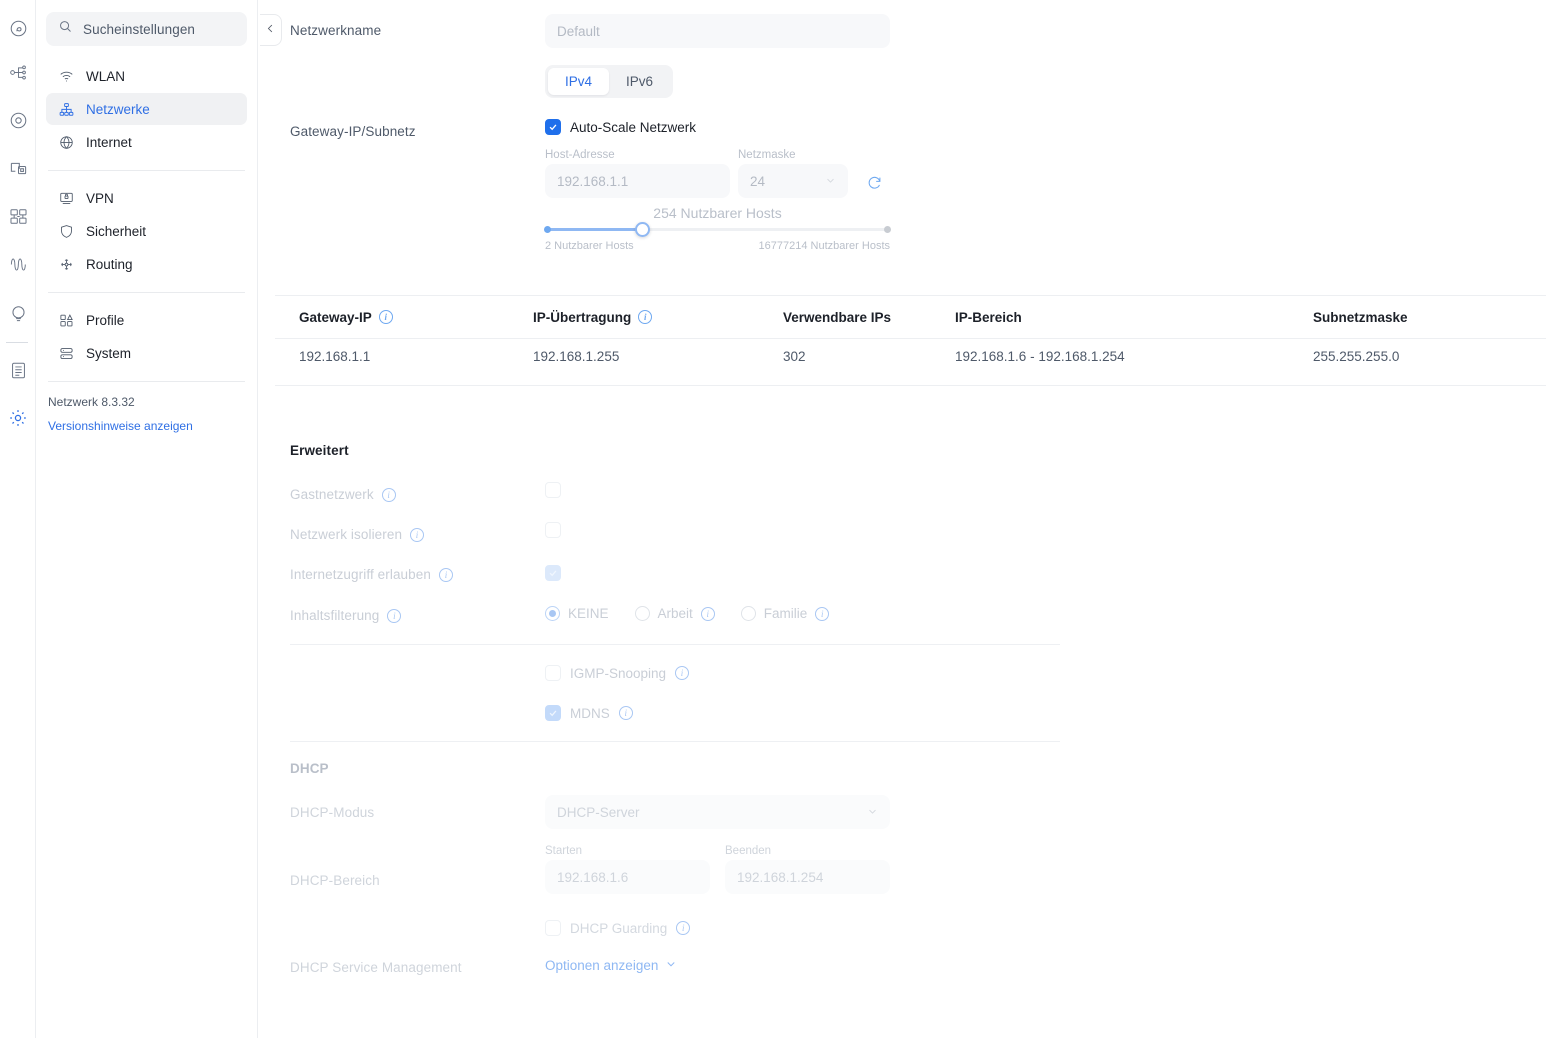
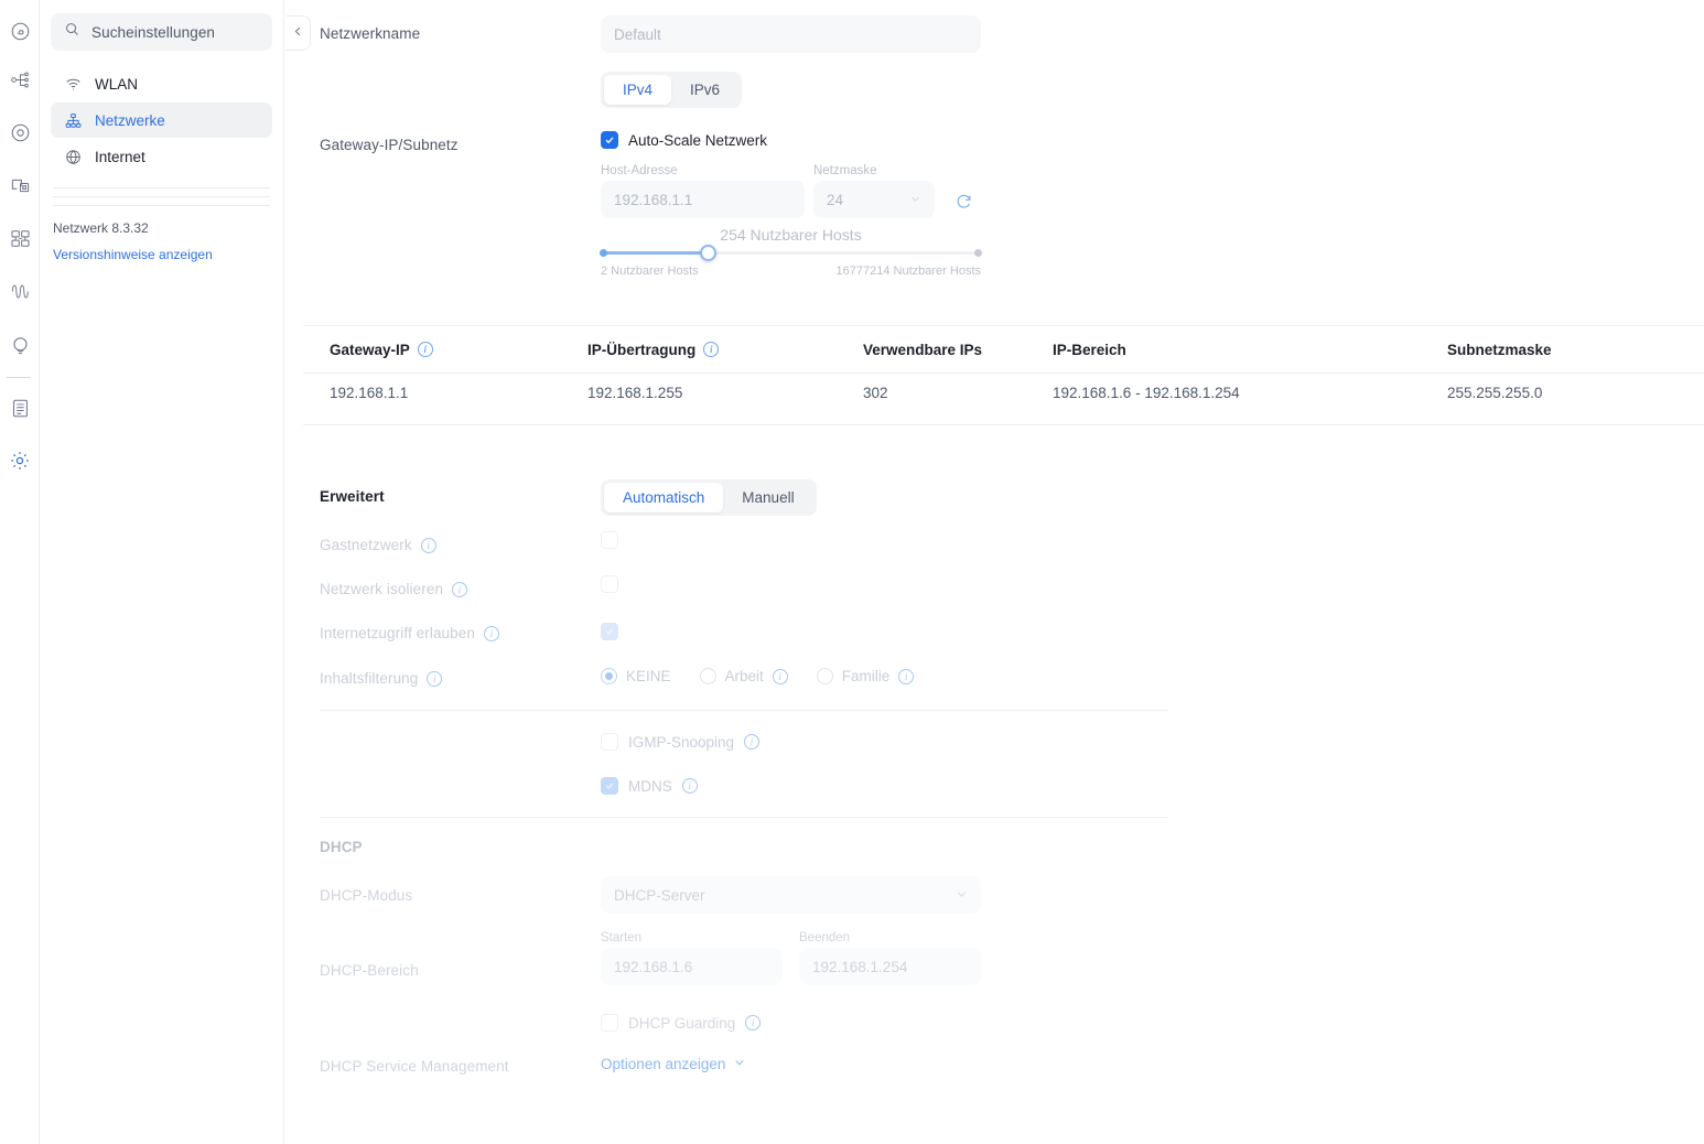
  Sucheinstellungen
  WLAN
  Netzwerke
  Internet
- VPN
- Sicherheit
- Routing
- Profile
- System
  Netzwerk 8.3.32
  Versionshinweise anzeigen
  Netzwerkname
  Default
  IPv4
  IPv6
  Gateway-IP/Subnetz
  Auto-Scale Netzwerk
  Host-Adresse
  192.168.1.1
  Netzmaske
  24
  254 Nutzbarer Hosts
  2 Nutzbarer Hosts
  16777214 Nutzbarer Hosts
  Gateway-IP
  i
  IP-Übertragung
  i
  Verwendbare IPs
  IP-Bereich
  Subnetzmaske
  192.168.1.1
  192.168.1.255
  302
  192.168.1.6 - 192.168.1.254
  255.255.255.0
  Erweitert
+ Automatisch
+ Manuell
  Gastnetzwerk
  i
  Netzwerk isolieren
  i
  Internetzugriff erlauben
  i
  Inhaltsfilterung
  i
  KEINE
  Arbeit
  i
  Familie
  i
  IGMP-Snooping
  i
  MDNS
  i
  DHCP
  DHCP-Modus
  DHCP-Server
  DHCP-Bereich
  Starten
  192.168.1.6
  Beenden
  192.168.1.254
  DHCP Guarding
  i
  DHCP Service Management
  Optionen anzeigen
